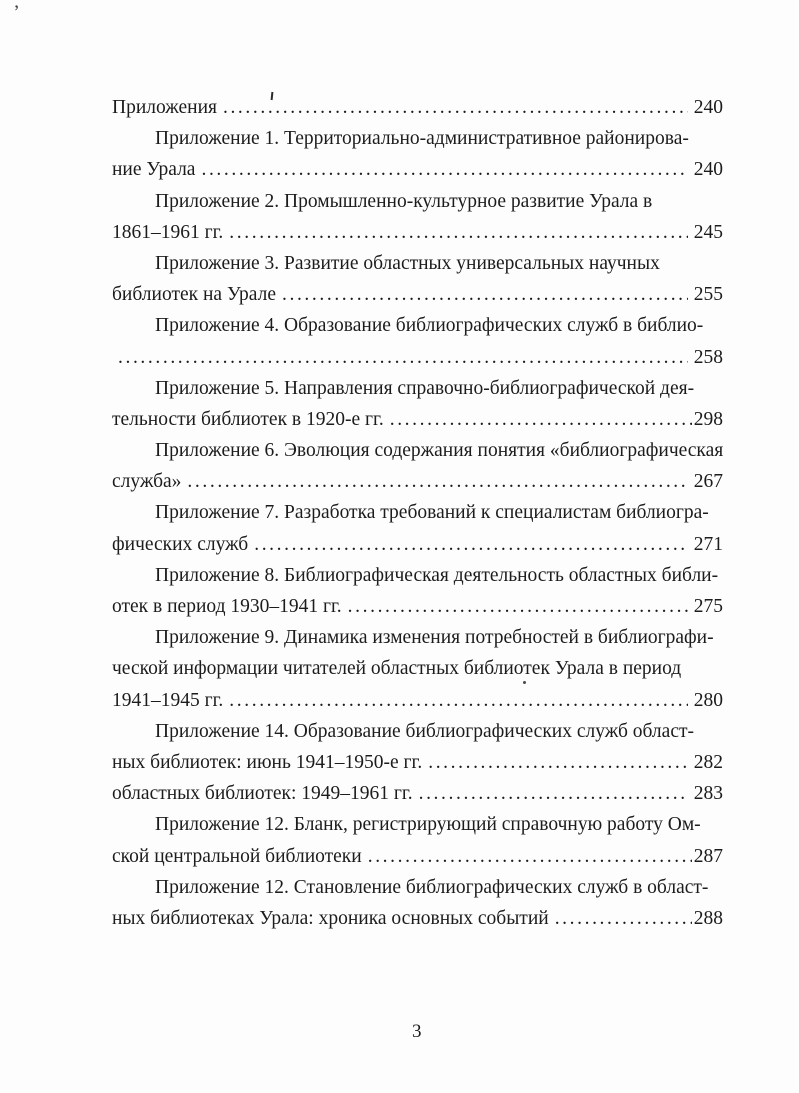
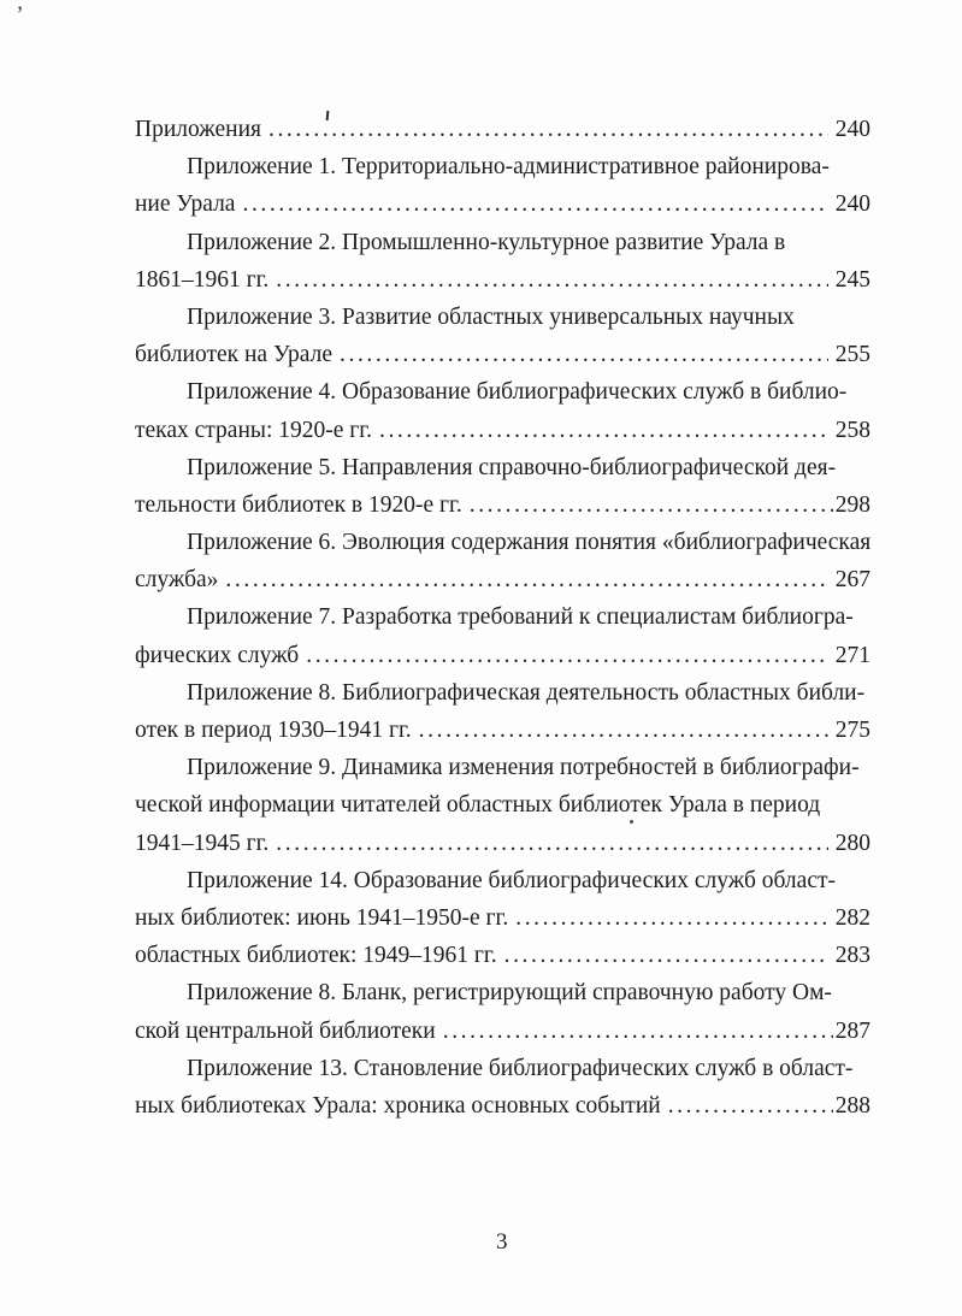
  Приложения
  240
  Приложение 1. Территориально-административное районирова-
  ние Урала
  240
  Приложение 2. Промышленно-культурное развитие Урала в
  1861–1961 гг.
  245
  Приложение 3. Развитие областных универсальных научных
  библиотек на Урале
  255
  Приложение 4. Образование библиографических служб в библио-
+ теках страны: 1920-е гг.
  258
  Приложение 5. Направления справочно-библиографической дея-
  тельности библиотек в 1920-е гг.
  298
  Приложение 6. Эволюция содержания понятия «библиографическая
  служба»
  267
  Приложение 7. Разработка требований к специалистам библиогра-
  фических служб
  271
  Приложение 8. Библиографическая деятельность областных библи-
  отек в период 1930–1941 гг.
  275
  Приложение 9. Динамика изменения потребностей в библиографи-
  ческой информации читателей областных библиотек Урала в период
  1941–1945 гг.
  280
  Приложение 14. Образование библиографических служб област-
  ных библиотек: июнь 1941–1950-е гг.
  282
  областных библиотек: 1949–1961 гг.
  283
- Приложение 12. Бланк, регистрирующий справочную работу Ом-
+ Приложение 8. Бланк, регистрирующий справочную работу Ом-
  ской центральной библиотеки
  287
- Приложение 12. Становление библиографических служб в област-
+ Приложение 13. Становление библиографических служб в област-
  ных библиотеках Урала: хроника основных событий
  288
  3
